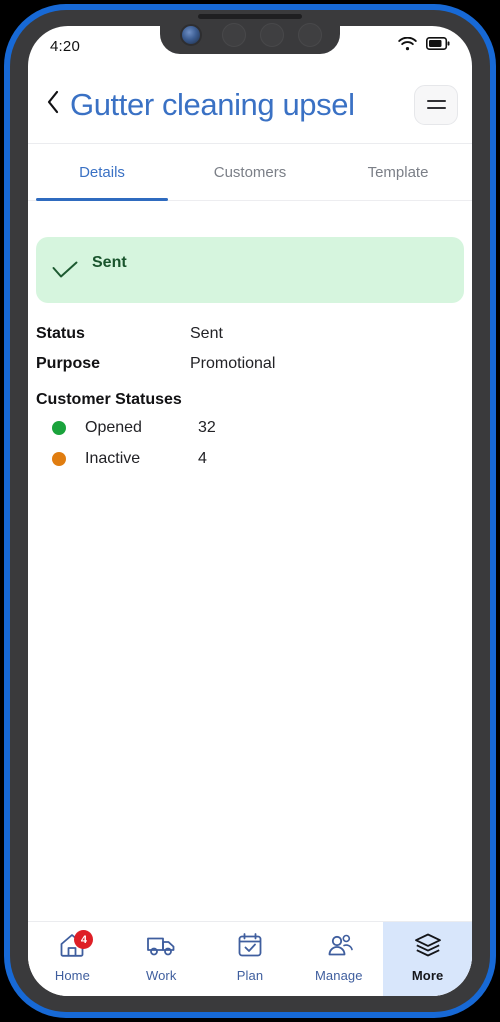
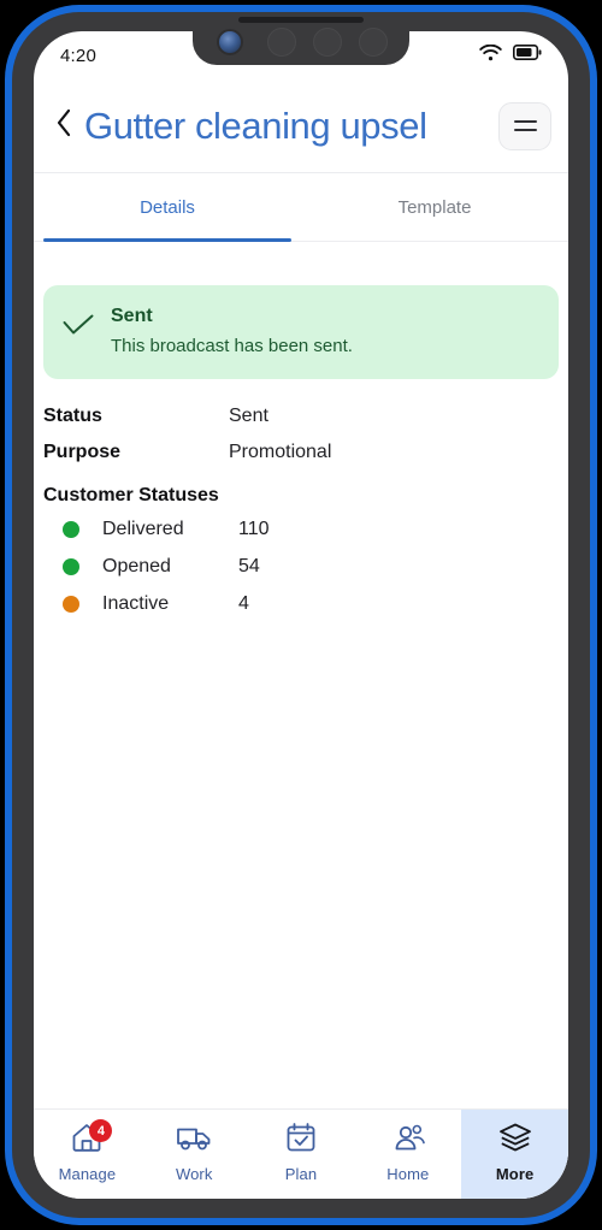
  4:20
  Gutter cleaning upsel
  Details
- Customers
  Template
  Sent
+ This broadcast has been sent.
  Status
  Sent
  Purpose
  Promotional
  Customer Statuses
+ Delivered
+ 110
  Opened
- 32
+ 54
  Inactive
  4
  4
- Home
+ Manage
  Work
  Plan
- Manage
+ Home
  More
